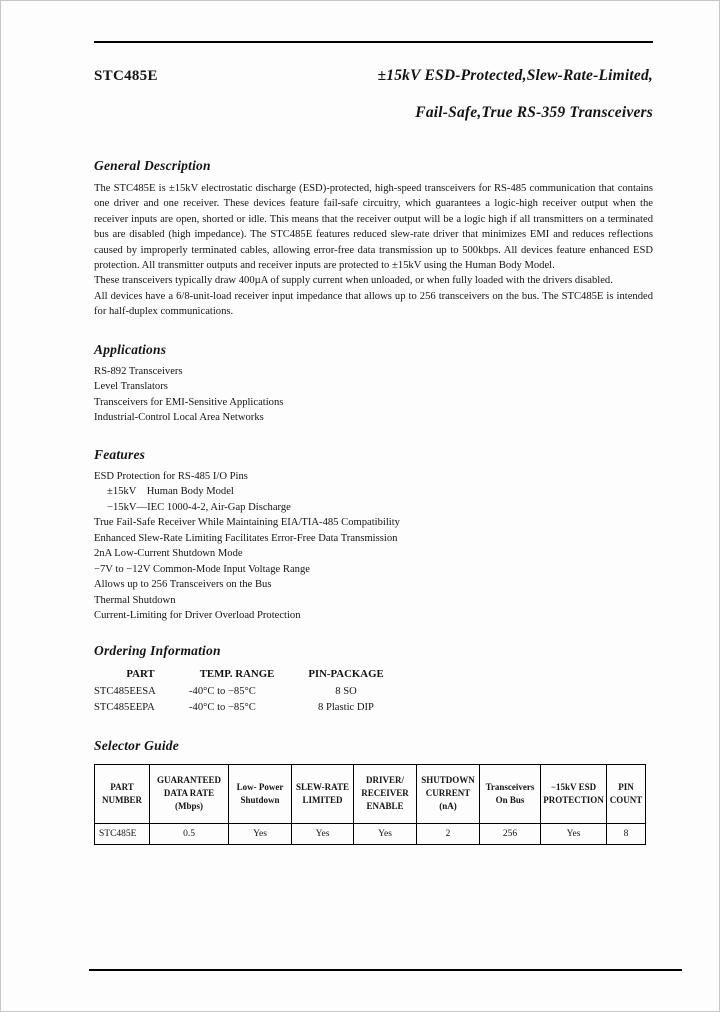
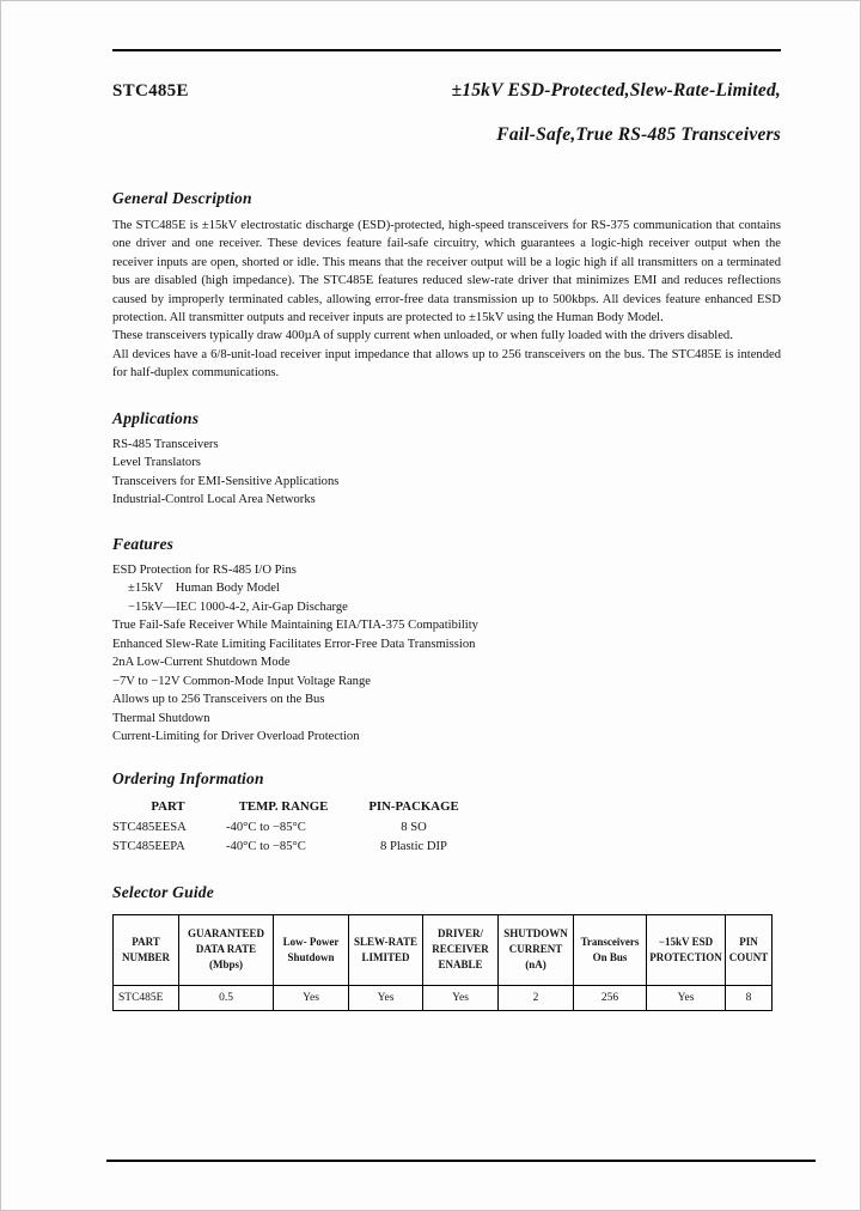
  STC485E
  ±15kV ESD-Protected,Slew-Rate-Limited,
- Fail-Safe,True RS-359 Transceivers
+ Fail-Safe,True RS-485 Transceivers
  General Description
- The STC485E is ±15kV electrostatic discharge (ESD)-protected, high-speed transceivers for RS-485 communication that contains one driver and one receiver. These devices feature fail-safe circuitry, which guarantees a logic-high receiver output when the receiver inputs are open, shorted or idle. This means that the receiver output will be a logic high if all transmitters on a terminated bus are disabled (high impedance). The STC485E features reduced slew-rate driver that minimizes EMI and reduces reflections caused by improperly terminated cables, allowing error-free data transmission up to 500kbps. All devices feature enhanced ESD protection. All transmitter outputs and receiver inputs are protected to ±15kV using the Human Body Model.
+ The STC485E is ±15kV electrostatic discharge (ESD)-protected, high-speed transceivers for RS-375 communication that contains one driver and one receiver. These devices feature fail-safe circuitry, which guarantees a logic-high receiver output when the receiver inputs are open, shorted or idle. This means that the receiver output will be a logic high if all transmitters on a terminated bus are disabled (high impedance). The STC485E features reduced slew-rate driver that minimizes EMI and reduces reflections caused by improperly terminated cables, allowing error-free data transmission up to 500kbps. All devices feature enhanced ESD protection. All transmitter outputs and receiver inputs are protected to ±15kV using the Human Body Model.
  These transceivers typically draw 400µA of supply current when unloaded, or when fully loaded with the drivers disabled.
  All devices have a 6/8-unit-load receiver input impedance that allows up to 256 transceivers on the bus. The STC485E is intended for half-duplex communications.
  Applications
- RS-892 Transceivers
+ RS-485 Transceivers
  Level Translators
  Transceivers for EMI-Sensitive Applications
  Industrial-Control Local Area Networks
  Features
  ESD Protection for RS-485 I/O Pins
  ±15kV Human Body Model
  −15kV—IEC 1000-4-2, Air-Gap Discharge
- True Fail-Safe Receiver While Maintaining EIA/TIA-485 Compatibility
+ True Fail-Safe Receiver While Maintaining EIA/TIA-375 Compatibility
  Enhanced Slew-Rate Limiting Facilitates Error-Free Data Transmission
  2nA Low-Current Shutdown Mode
  −7V to −12V Common-Mode Input Voltage Range
  Allows up to 256 Transceivers on the Bus
  Thermal Shutdown
  Current-Limiting for Driver Overload Protection
  Ordering Information
  PART	TEMP. RANGE	PIN-PACKAGE
  STC485EESA	-40°C to −85°C	8 SO
  STC485EEPA	-40°C to −85°C	8 Plastic DIP
  Selector Guide
  PART NUMBER	GUARANTEED DATA RATE (Mbps)	Low- Power Shutdown	SLEW-RATE LIMITED	DRIVER/ RECEIVER ENABLE	SHUTDOWN CURRENT (nA)	Transceivers On Bus	−15kV ESD PROTECTION	PIN COUNT
  STC485E	0.5	Yes	Yes	Yes	2	256	Yes	8
